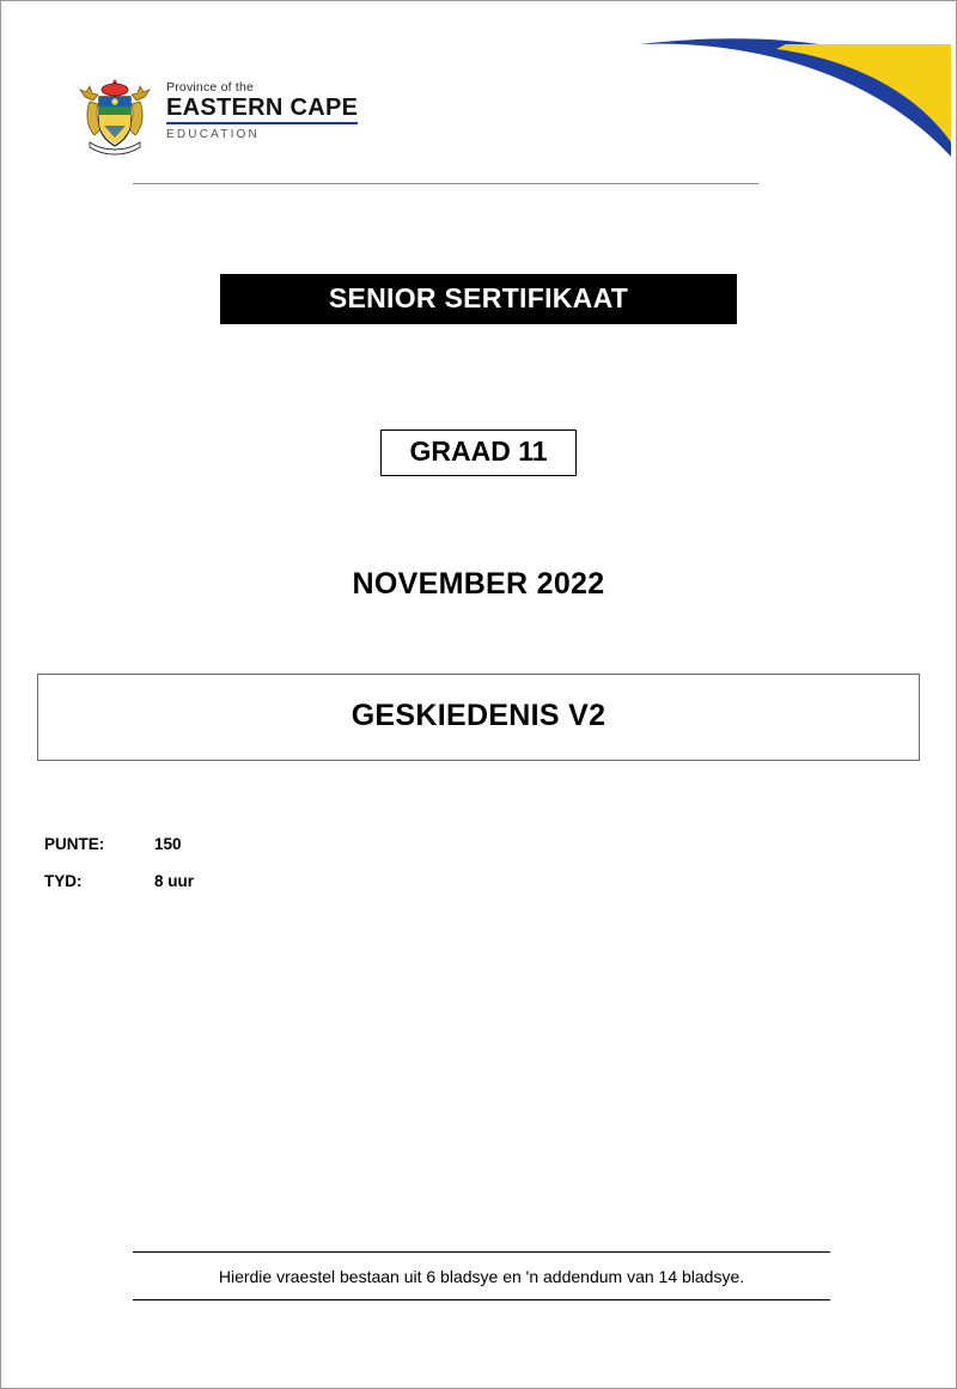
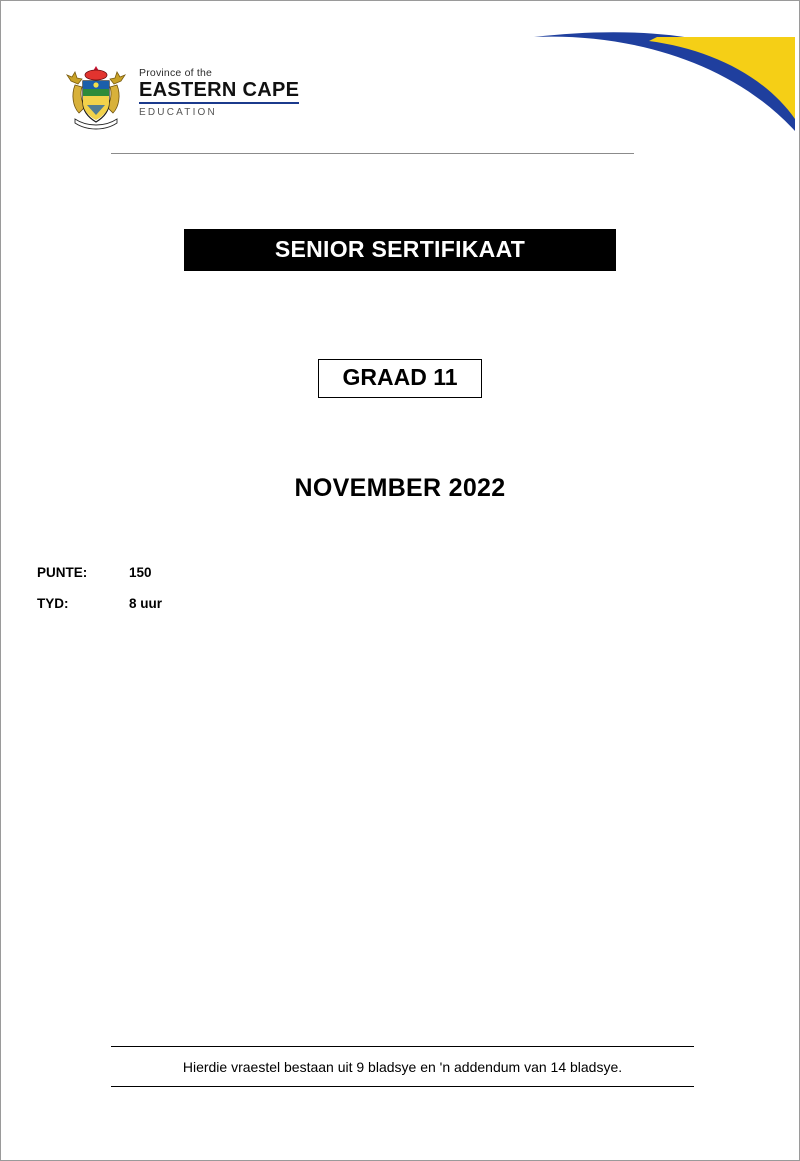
  Province of the
  EASTERN CAPE
  EDUCATION
  SENIOR SERTIFIKAAT
  GRAAD 11
  NOVEMBER 2022
- GESKIEDENIS V2
  PUNTE:
  150
  TYD:
  8 uur
- Hierdie vraestel bestaan uit 6 bladsye en 'n addendum van 14 bladsye.
+ Hierdie vraestel bestaan uit 9 bladsye en 'n addendum van 14 bladsye.
